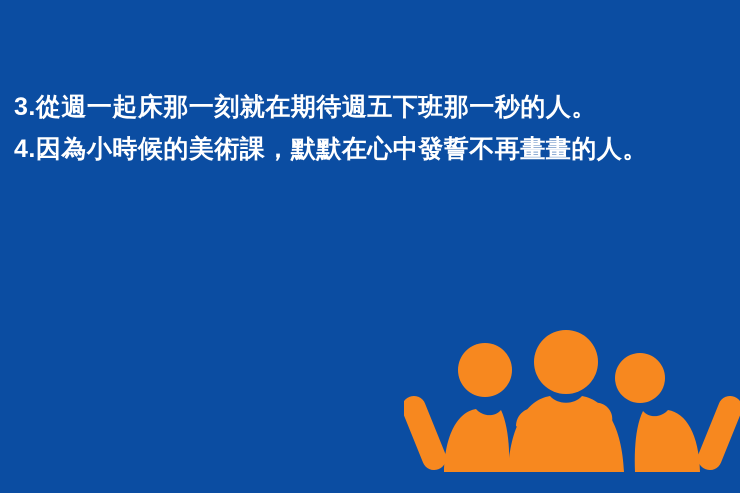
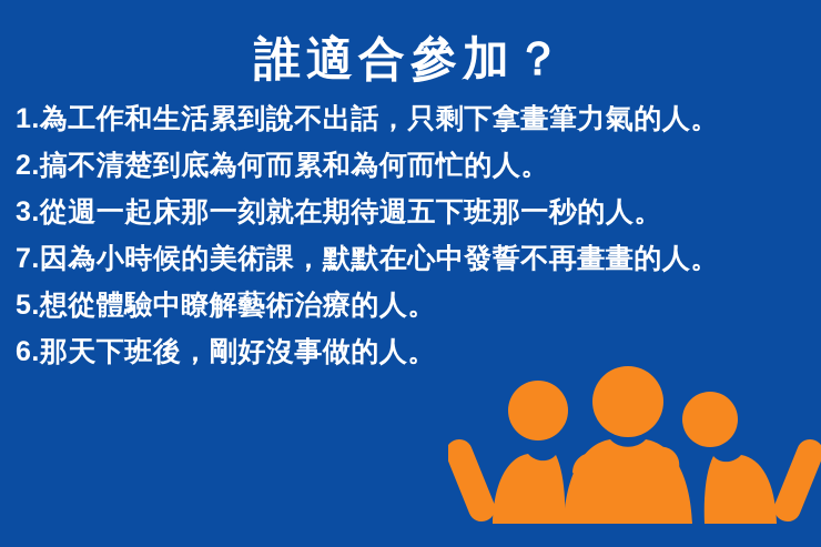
+ 誰適合參加？
+ 1.為工作和生活累到說不出話，只剩下拿畫筆力氣的人。
+ 2.搞不清楚到底為何而累和為何而忙的人。
  3.從週一起床那一刻就在期待週五下班那一秒的人。
- 4.因為小時候的美術課，默默在心中發誓不再畫畫的人。
+ 7.因為小時候的美術課，默默在心中發誓不再畫畫的人。
+ 5.想從體驗中瞭解藝術治療的人。
+ 6.那天下班後，剛好沒事做的人。
